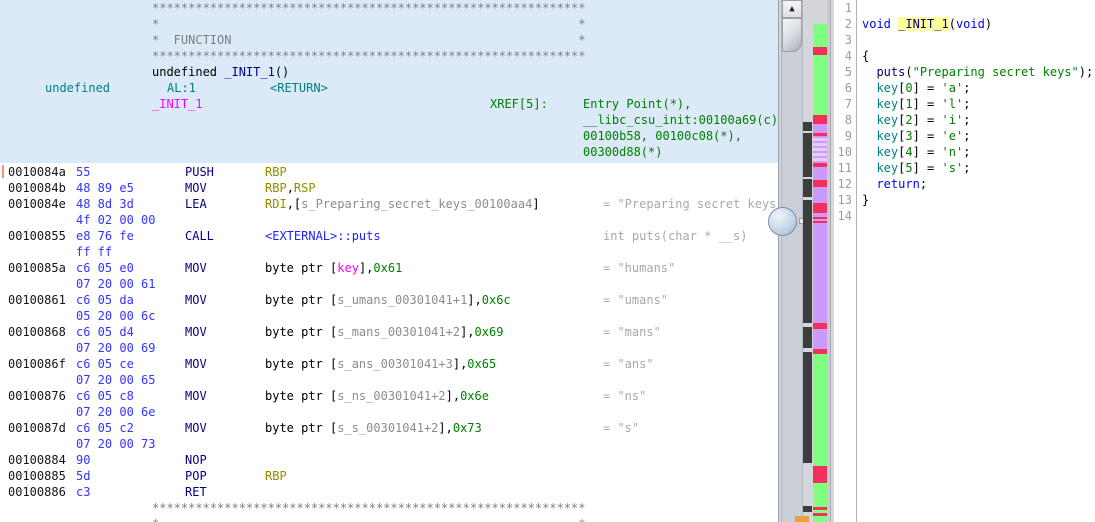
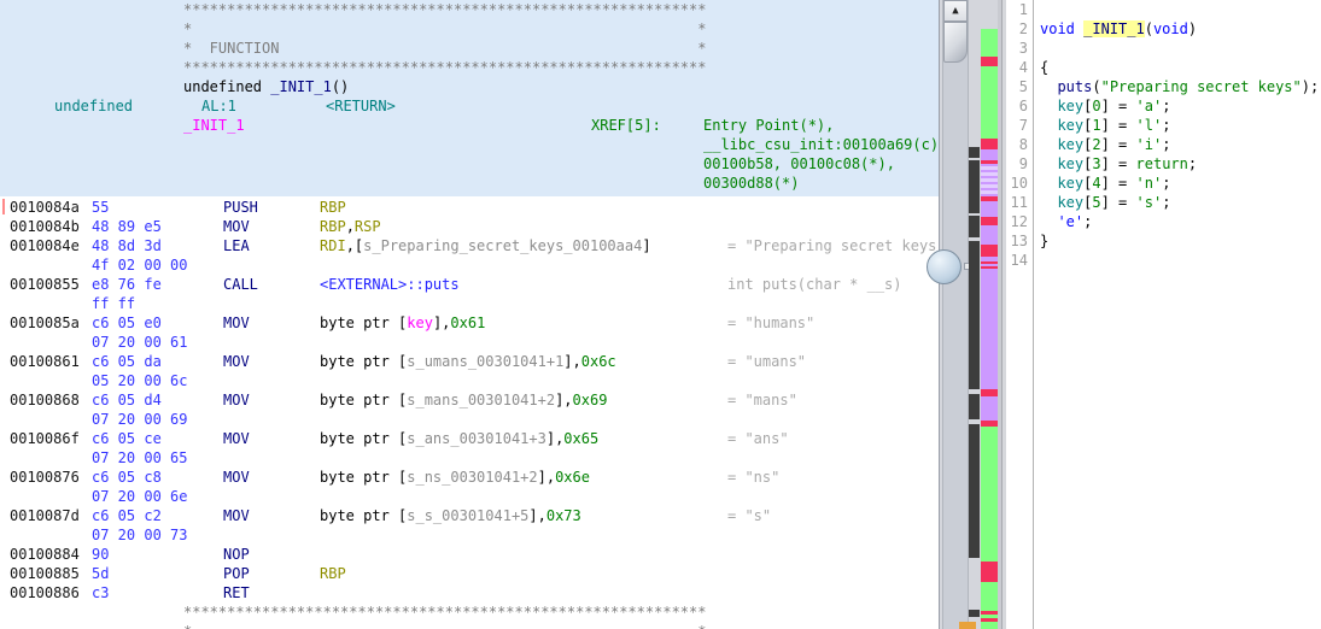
  ************************************************************
  * *
  * FUNCTION *
  ************************************************************
  undefined _INIT_1()
  undefined
  AL:1
  <RETURN>
  _INIT_1
  XREF[5]:
  Entry Point(*),
  __libc_csu_init:00100a69(c)
  00100b58, 00100c08(*),
  00300d88(*)
  0010084a
  55
  PUSH
  RBP
  0010084b
  48 89 e5
  MOV
  RBP,RSP
  0010084e
  48 8d 3d
  LEA
  RDI,[s_Preparing_secret_keys_00100aa4]
  = "Preparing secret keys
  4f 02 00 00
  00100855
  e8 76 fe
  CALL
  <EXTERNAL>::puts
  int puts(char * __s)
  ff ff
  0010085a
  c6 05 e0
  MOV
  byte ptr [key],0x61
  = "humans"
  07 20 00 61
  00100861
  c6 05 da
  MOV
  byte ptr [s_umans_00301041+1],0x6c
  = "umans"
  05 20 00 6c
  00100868
  c6 05 d4
  MOV
  byte ptr [s_mans_00301041+2],0x69
  = "mans"
  07 20 00 69
  0010086f
  c6 05 ce
  MOV
  byte ptr [s_ans_00301041+3],0x65
  = "ans"
  07 20 00 65
  00100876
  c6 05 c8
  MOV
  byte ptr [s_ns_00301041+2],0x6e
  = "ns"
  07 20 00 6e
  0010087d
  c6 05 c2
  MOV
- byte ptr [s_s_00301041+2],0x73
+ byte ptr [s_s_00301041+5],0x73
  = "s"
  07 20 00 73
  00100884
  90
  NOP
  00100885
  5d
  POP
  RBP
  00100886
  c3
  RET
  ************************************************************
  ▲
  1
  2
  void _INIT_1(void)
  3
  4
  {
  5
  puts("Preparing secret keys");
  6
  key[0] = 'a';
  7
  key[1] = 'l';
  8
  key[2] = 'i';
  9
- key[3] = 'e';
+ key[3] = return;
  10
  key[4] = 'n';
  11
  key[5] = 's';
  12
- return;
+ 'e';
  13
  }
  14
